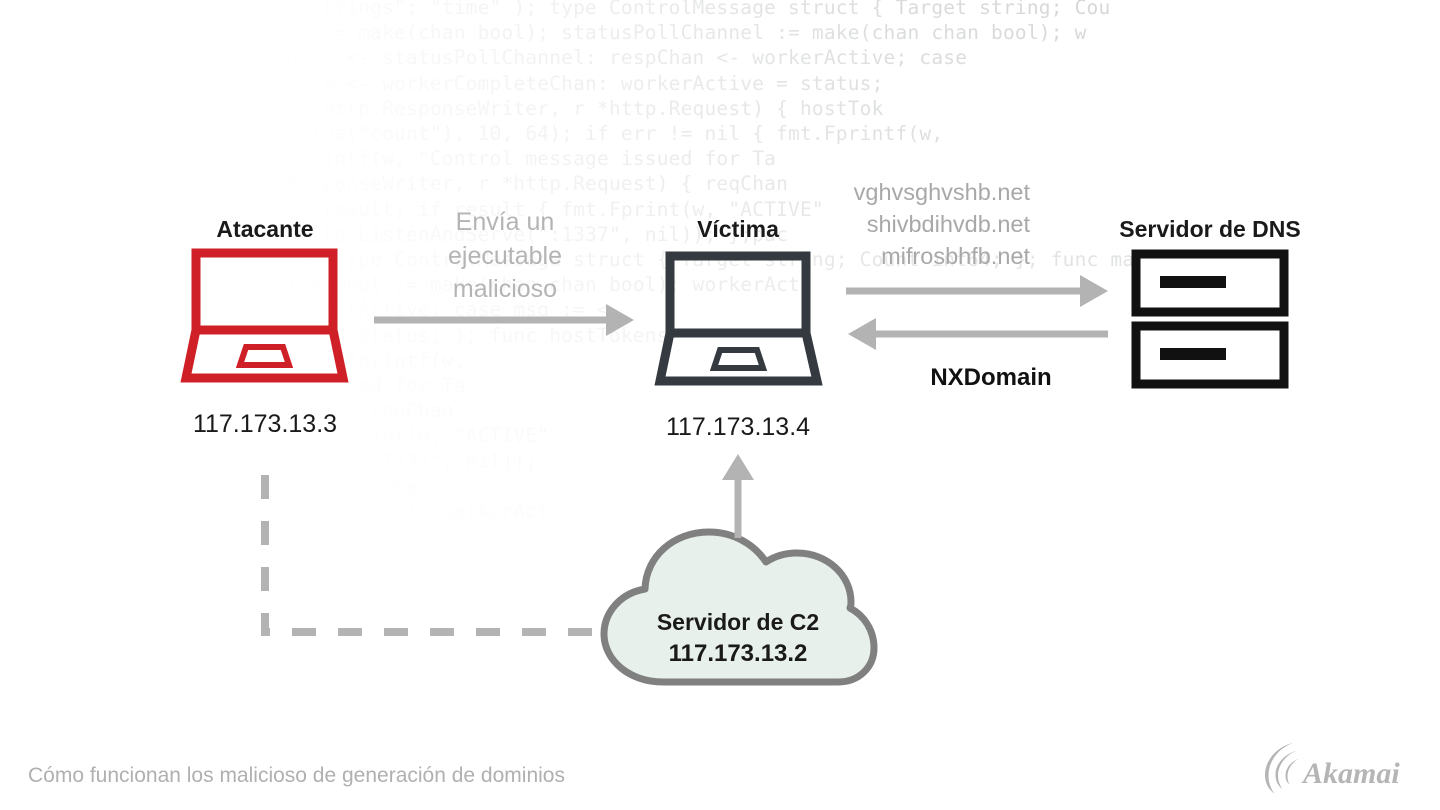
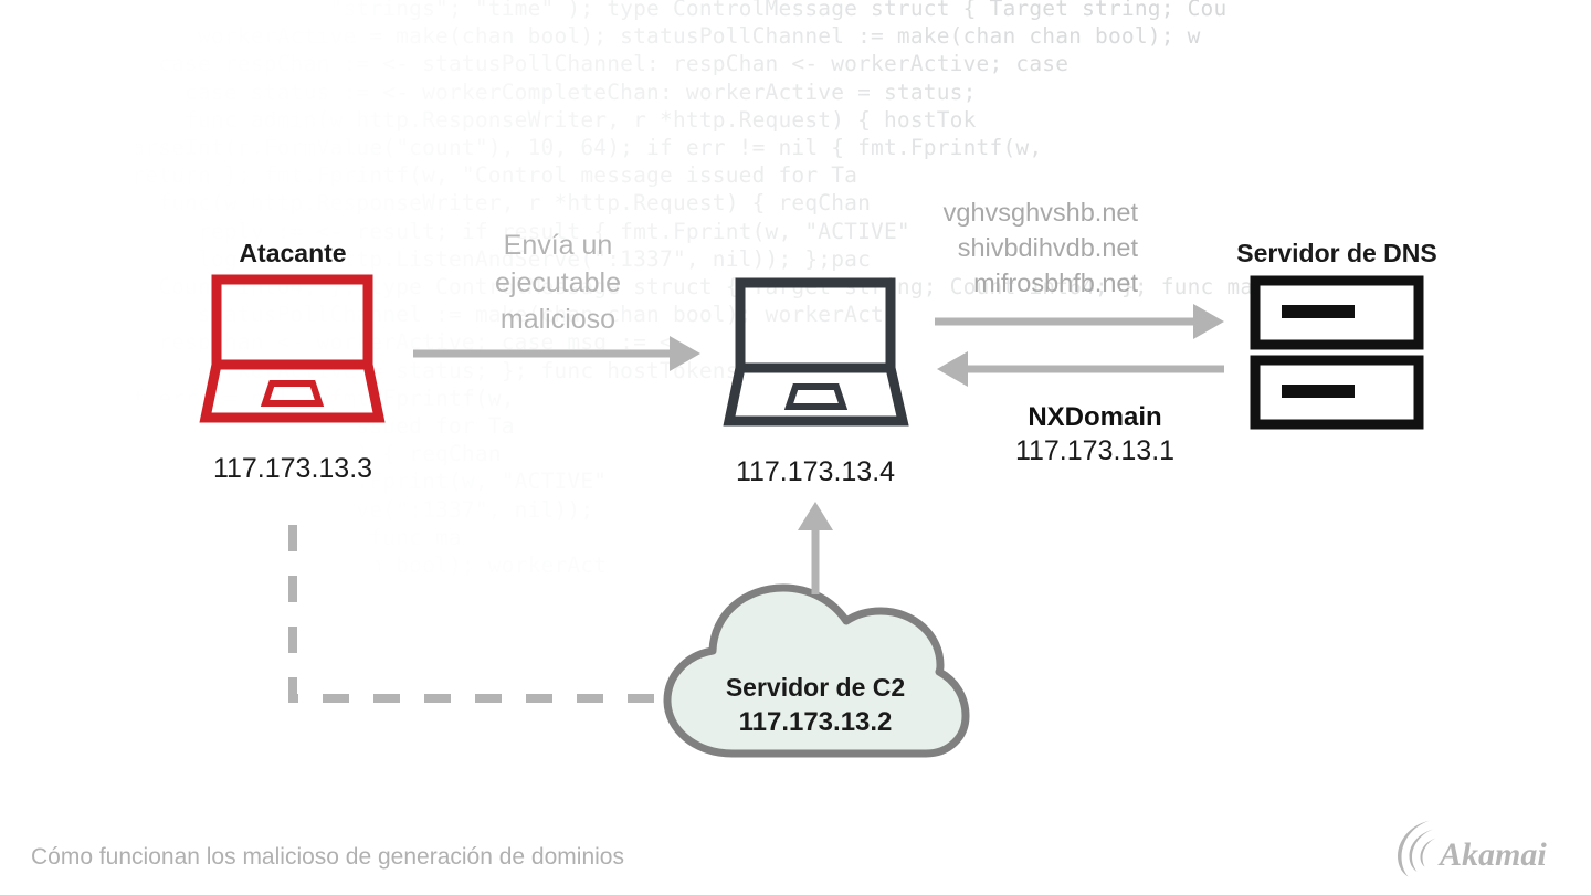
  Atacante
  117.173.13.3
  Envía un
  ejecutable
  malicioso
- Víctima
  117.173.13.4
  vghvsghvshb.net
  shivbdihvdb.net
  mifrosbhfb.net
  Servidor de DNS
  NXDomain
+ 117.173.13.1
  Servidor de C2
  117.173.13.2
  Cómo funcionan los malicioso de generación de dominios
  Akamai
